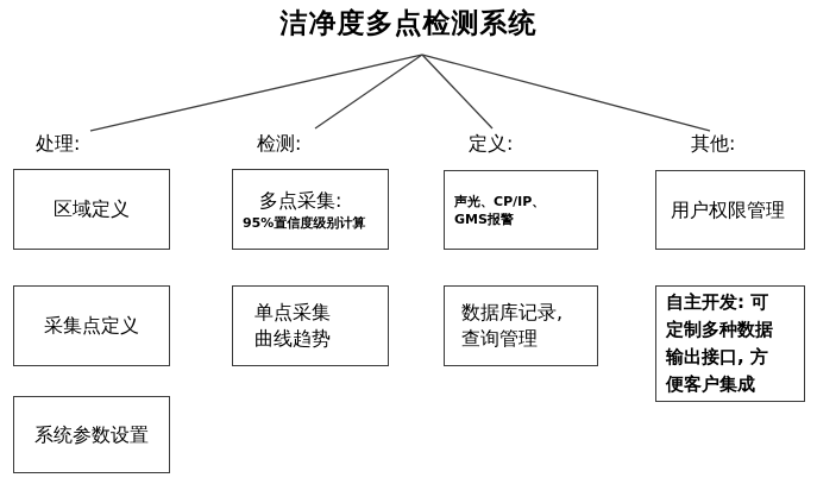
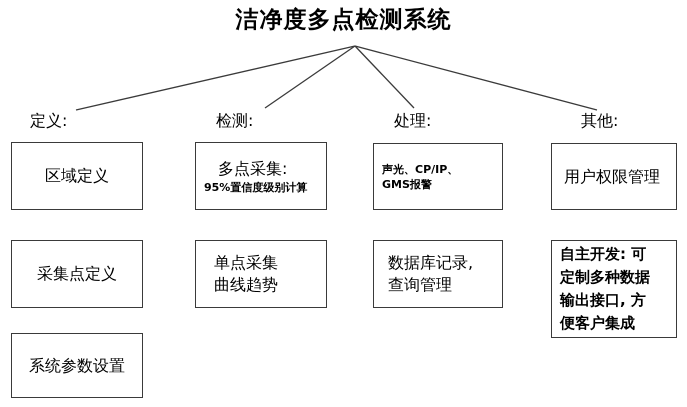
  洁净度多点检测系统
- 处理:
+ 定义:
  检测:
- 定义:
+ 处理:
  其他:
  区域定义
  多点采集:
  95%置信度级别计算
  声光、CP/IP、
  GMS报警
  用户权限管理
  采集点定义
  单点采集
  曲线趋势
  数据库记录,
  查询管理
  自主开发: 可
  定制多种数据
  输出接口, 方
  便客户集成
  系统参数设置
